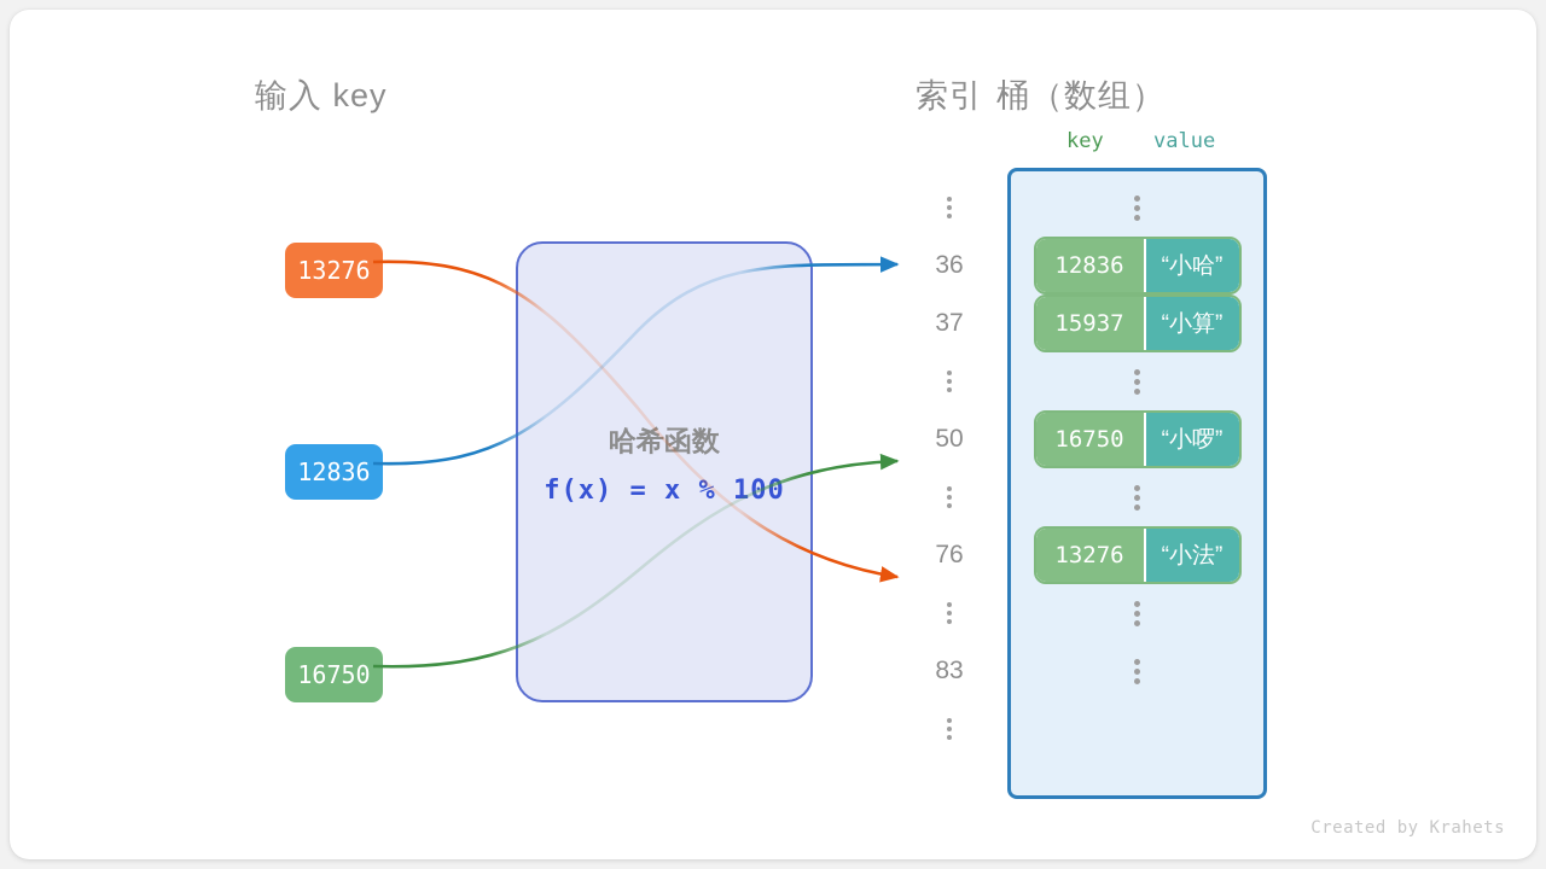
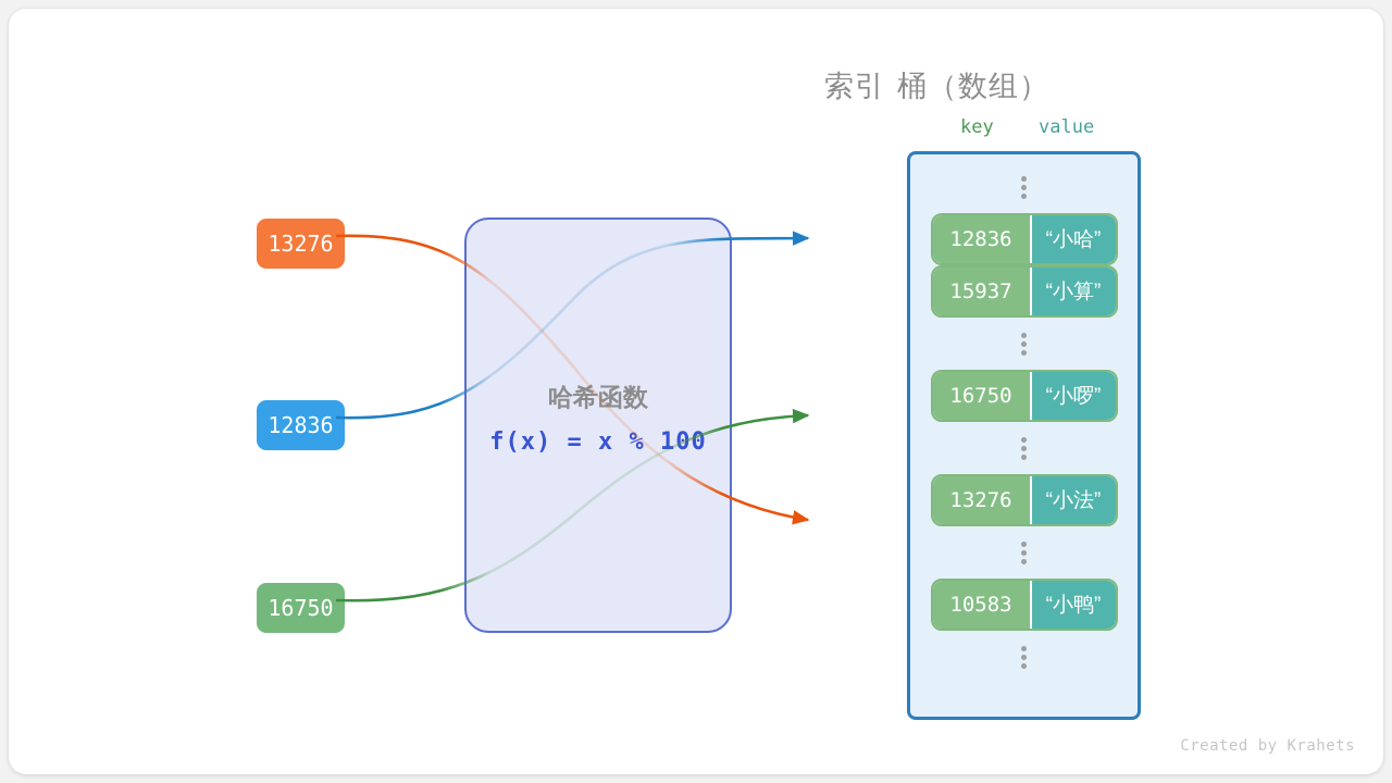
- 输入 key
  索引
  桶（数组）
  key
  value
  13276
  12836
  16750
  哈希函数
  f(x) = x % 10
- 36
- 37
- 50
- 76
- 83
  12836
  “小哈”
  15937
  “小算”
  16750
  “小啰”
  13276
  “小法”
+ 10583
+ “小鸭”
  Created by Krahets
